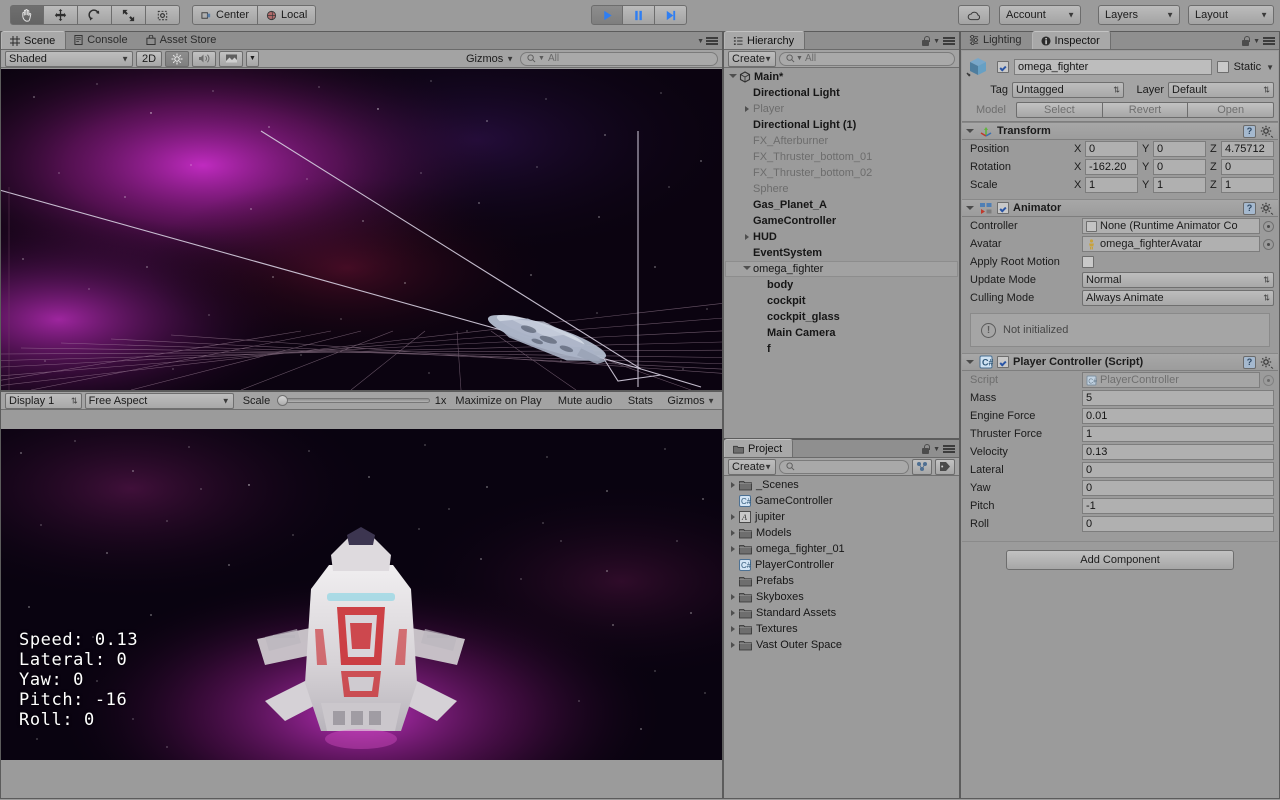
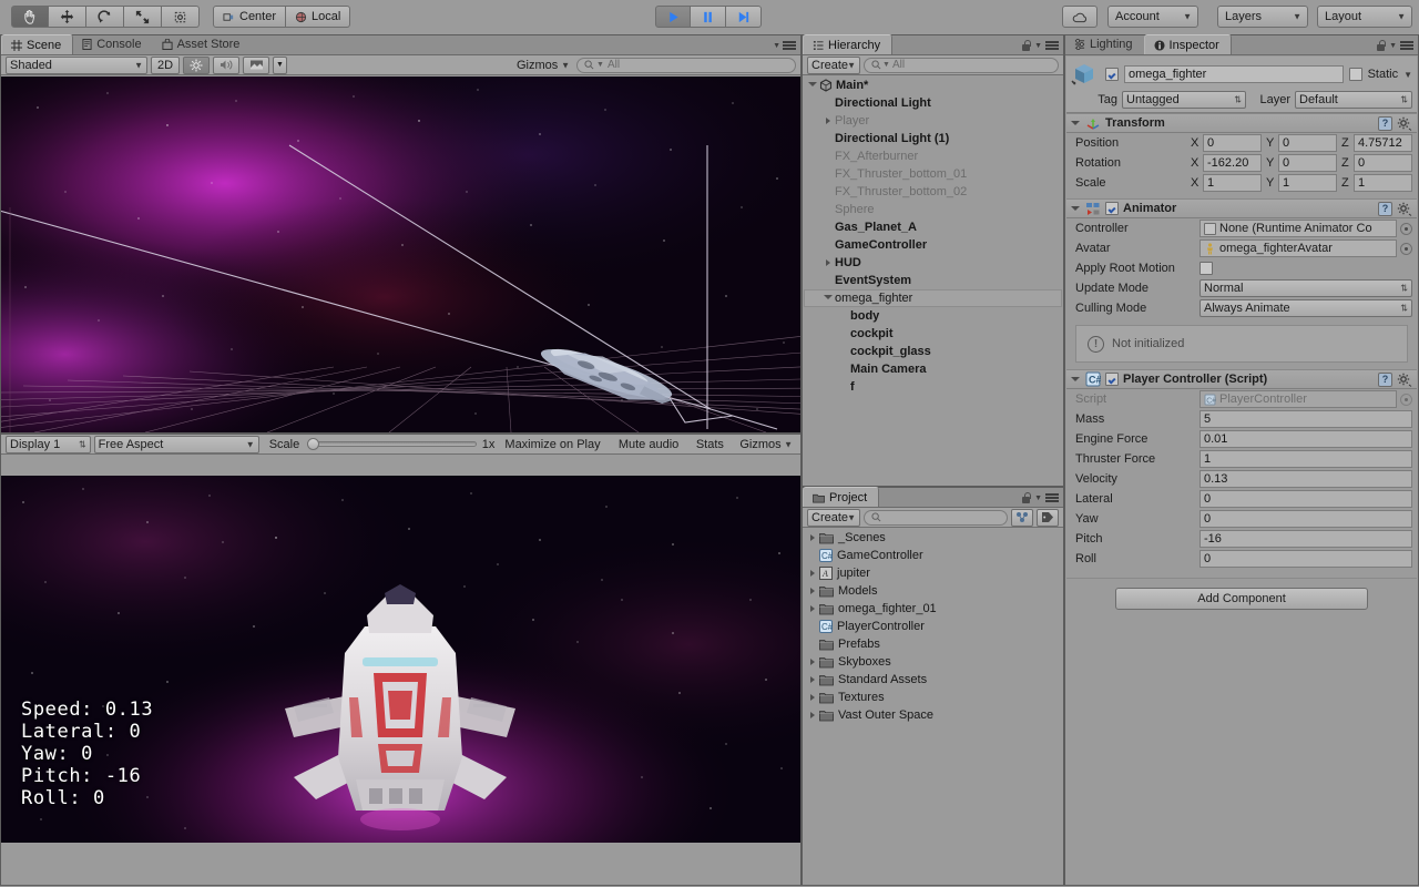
  Center
  Local
  Account
  ▼
  Layers
  ▼
  Layout
  ▼
  Scene
  Console
  Asset Store
  Shaded
  ▼
  2D
  Gizmos
  ▼
  All
  Display 1
  ⇅
  Free Aspect
  ▼
  Scale
  1x
  Maximize on Play
  Mute audio
  Stats
  Gizmos
  ▼
  Speed: 0.13
  Lateral: 0
  Yaw: 0
  Pitch: -16
  Roll: 0
  Hierarchy
  Create
  ▼
  All
  Main*
  Directional Light
  Player
  Directional Light (1)
  FX_Afterburner
  FX_Thruster_bottom_01
  FX_Thruster_bottom_02
  Sphere
  Gas_Planet_A
  GameController
  HUD
  EventSystem
  omega_fighter
  body
  cockpit
  cockpit_glass
  Main Camera
  f
  Project
  Create
  ▼
  _Scenes
  C#
  GameController
  A
  jupiter
  Models
  omega_fighter_01
  C#
  PlayerController
  Prefabs
  Skyboxes
  Standard Assets
  Textures
  Vast Outer Space
  Lighting
  Inspector
  omega_fighter
  Static
  ▼
  Tag
  Untagged
  ⇅
  Layer
  Default
  ⇅
- Model
- Select
- Revert
- Open
  Transform
  ?
  Position
  X
  0
  Y
  0
  Z
  4.75712
  Rotation
  X
  -162.20
  Y
  0
  Z
  0
  Scale
  X
  1
  Y
  1
  Z
  1
  Animator
  ?
  Controller
  None (Runtime Animator Co
  Avatar
  omega_fighterAvatar
  Apply Root Motion
  Update Mode
  Normal
  ⇅
  Culling Mode
  Always Animate
  ⇅
  !
  Not initialized
  C#
  Player Controller (Script)
  ?
  Script
  PlayerController
  Mass
  5
  Engine Force
  0.01
  Thruster Force
  1
  Velocity
  0.13
  Lateral
  0
  Yaw
  0
  Pitch
- -1
+ -16
  Roll
  0
  Add Component
